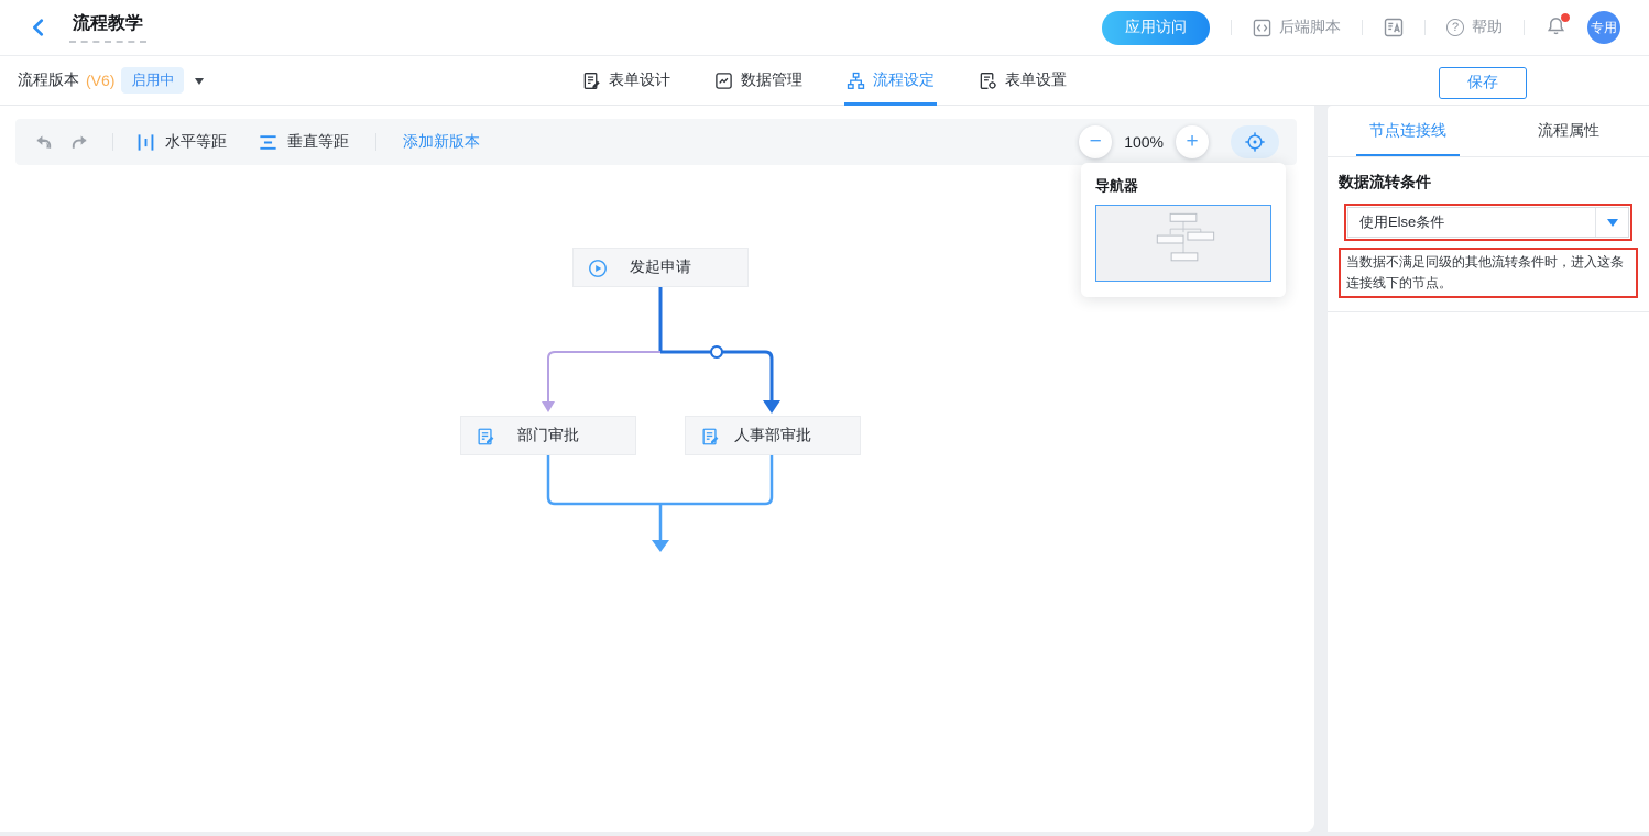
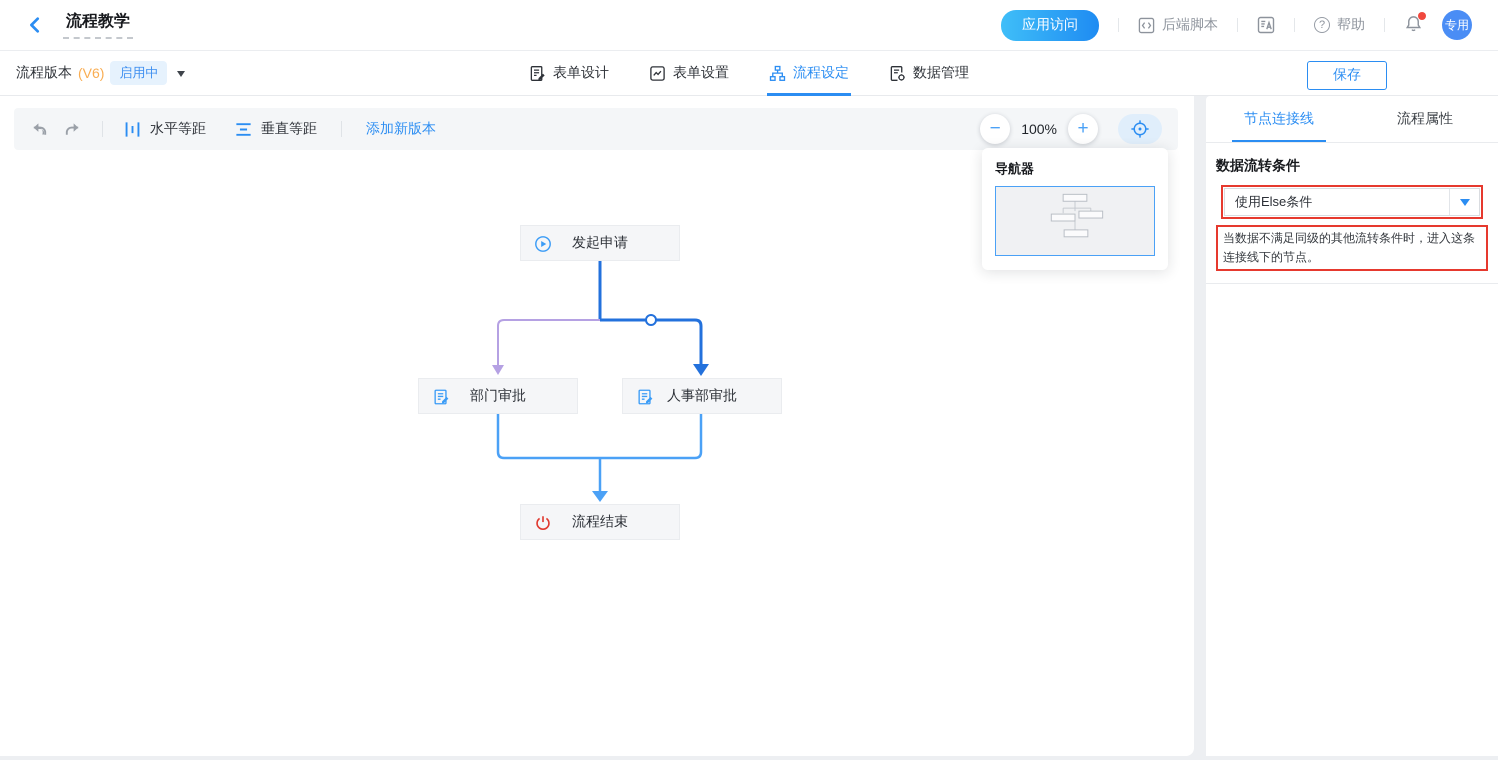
  流程教学
  应用访问
  后端脚本
  ?
  帮助
  专用
  流程版本
  (V6)
  启用中
  表单设计
- 数据管理
+ 表单设置
  流程设定
- 表单设置
+ 数据管理
  保存
  水平等距
  垂直等距
  添加新版本
  −
  100%
  +
  导航器
  发起申请
  部门审批
  人事部审批
+ 流程结束
  节点连接线
  流程属性
  数据流转条件
  使用Else条件
  当数据不满足同级的其他流转条件时，进入这条连接线下的节点。
